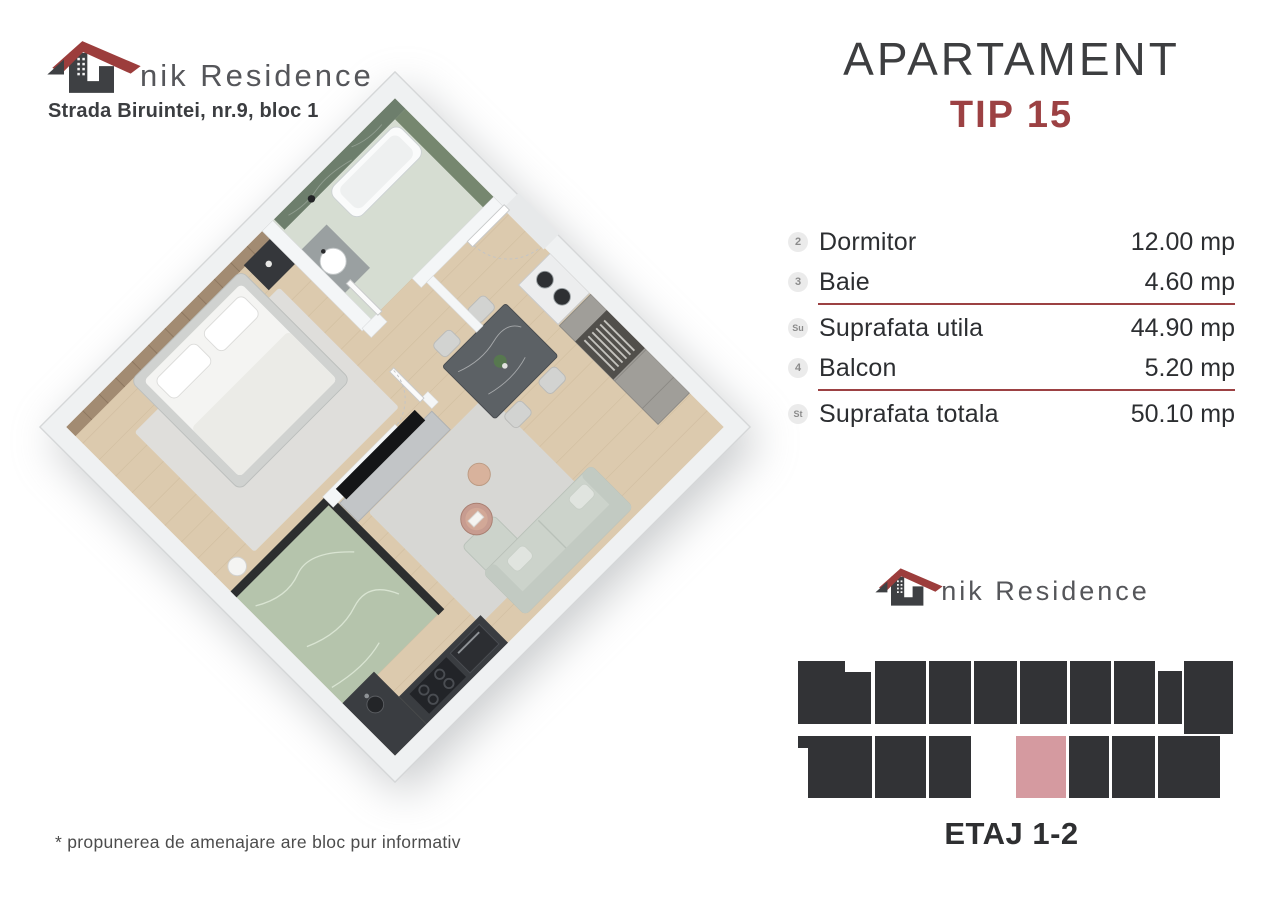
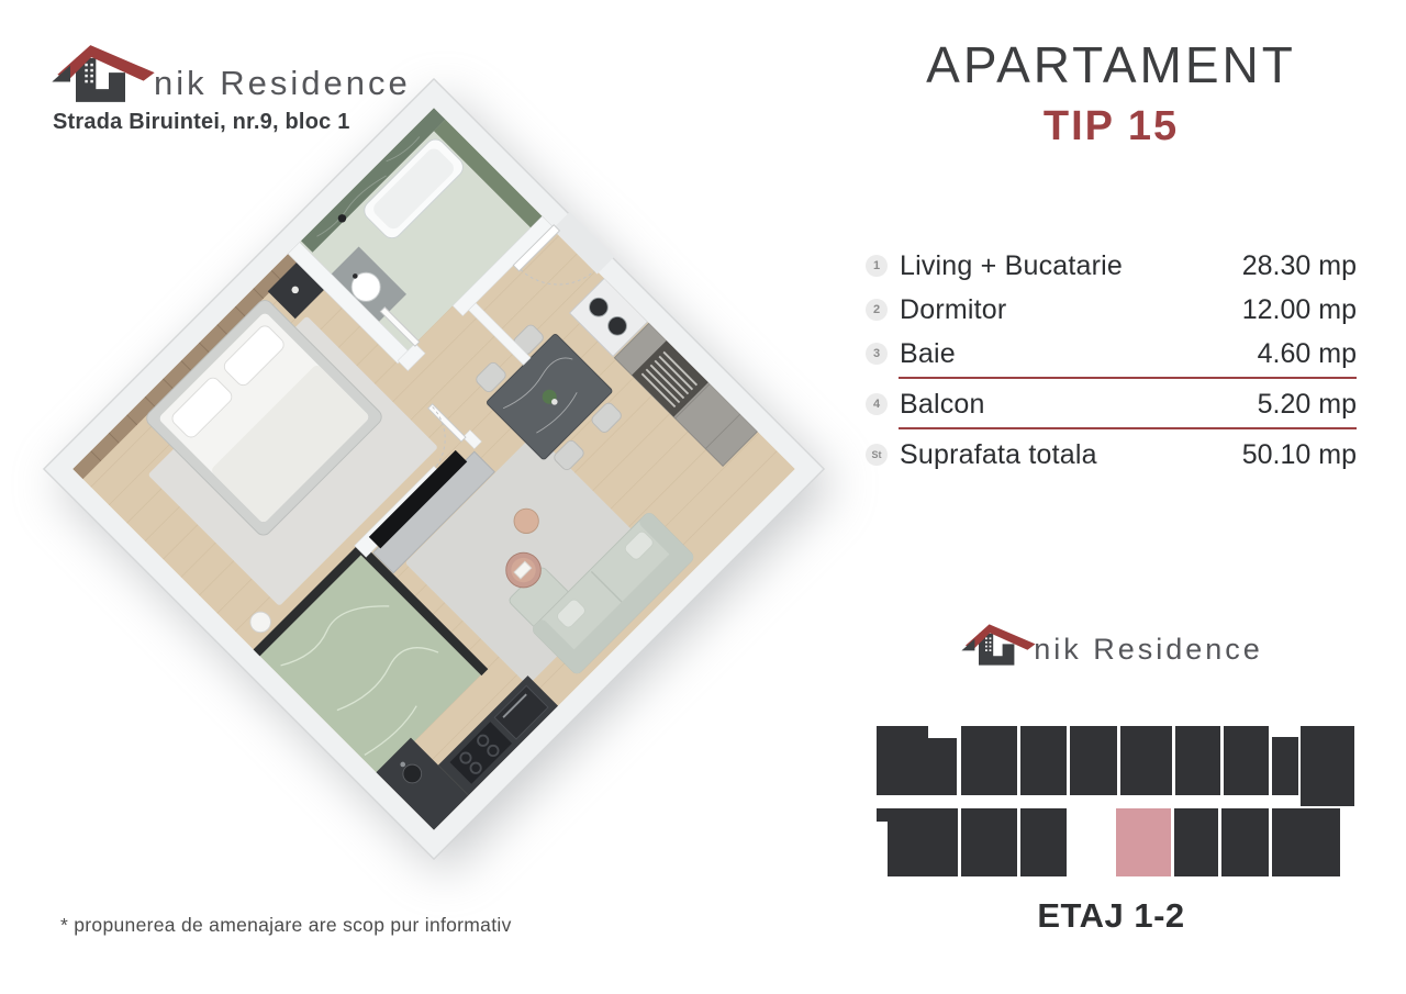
  nik Residence
  Strada Biruintei, nr.9, bloc 1
  APARTAMENT
  TIP 15
+ 1
+ Living + Bucatarie
+ 28.30 mp
  2
  Dormitor
  12.00 mp
  3
  Baie
  4.60 mp
- Su
- Suprafata utila
- 44.90 mp
  4
  Balcon
  5.20 mp
  St
  Suprafata totala
  50.10 mp
  nik Residence
  ETAJ 1-2
- * propunerea de amenajare are bloc pur informativ
+ * propunerea de amenajare are scop pur informativ
